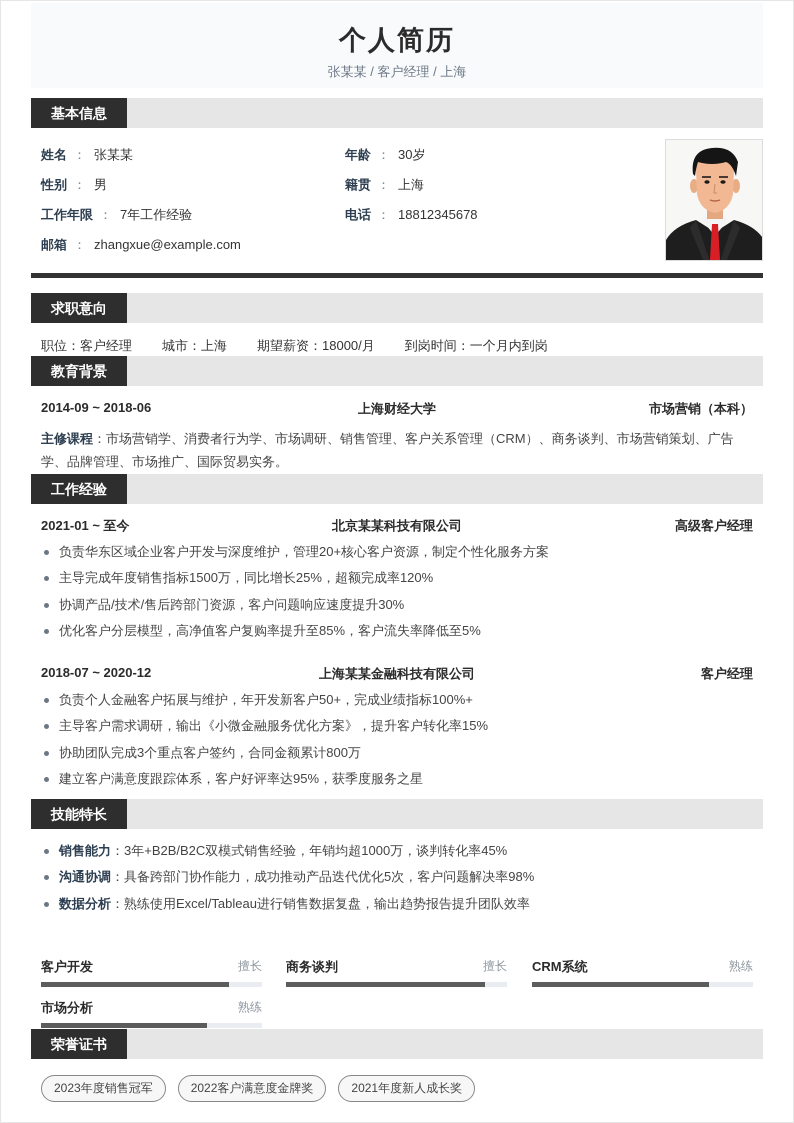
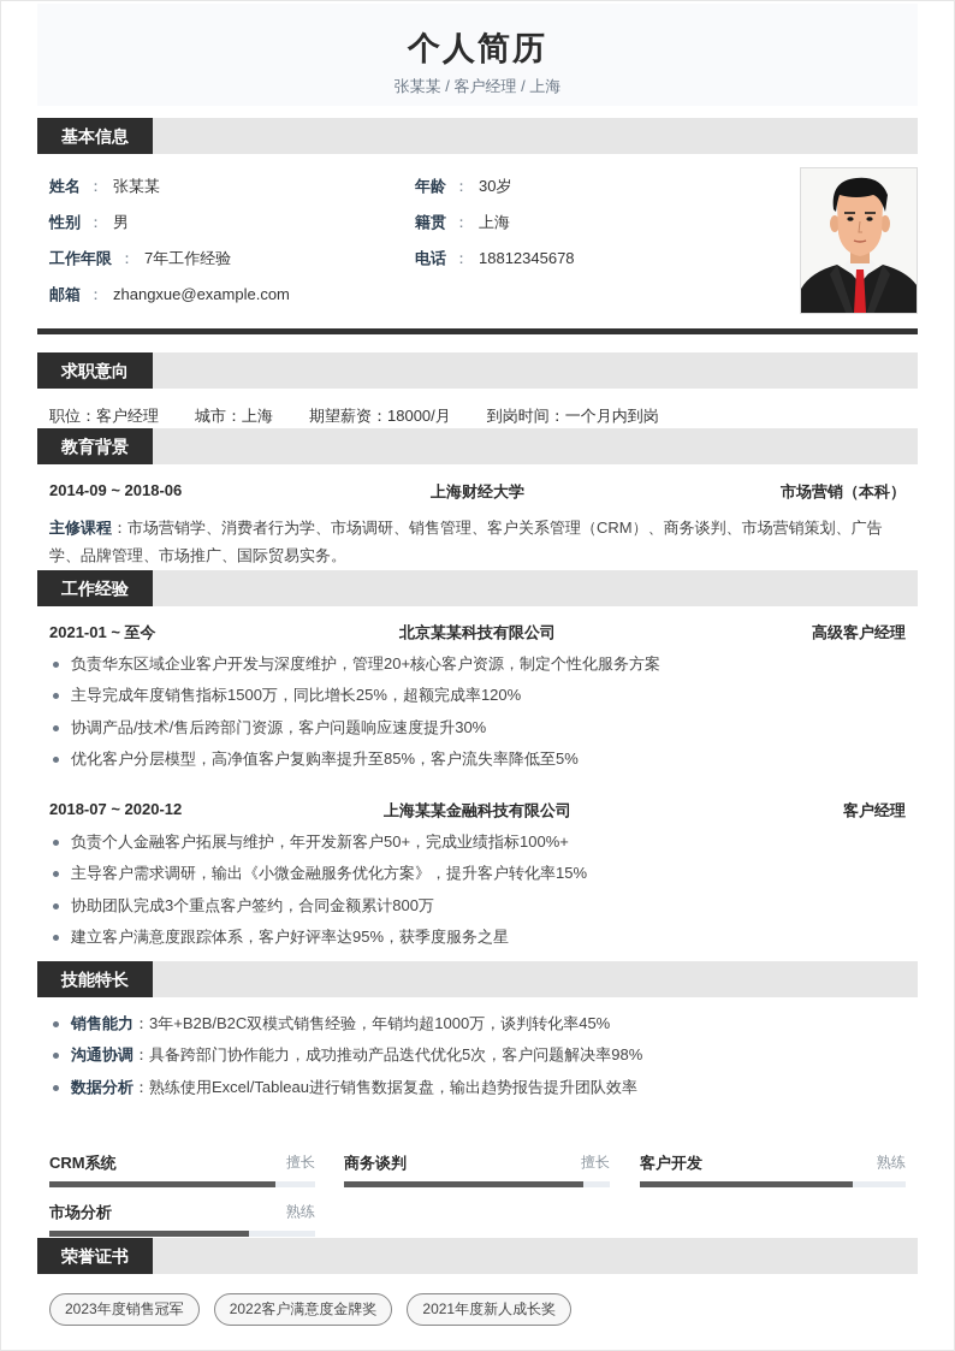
  个人简历
  张某某 / 客户经理 / 上海
  基本信息
  姓名 ： 张某某
  年龄 ： 30岁
  性别 ： 男
  籍贯 ： 上海
  工作年限 ： 7年工作经验
  电话 ： 18812345678
  邮箱 ： zhangxue@example.com
  求职意向
  职位：客户经理 城市：上海 期望薪资：18000/月 到岗时间：一个月内到岗
  教育背景
  2014-09 ~ 2018-06
  上海财经大学
  市场营销（本科）
  主修课程：市场营销学、消费者行为学、市场调研、销售管理、客户关系管理（CRM）、商务谈判、市场营销策划、广告学、品牌管理、市场推广、国际贸易实务。
  工作经验
  2021-01 ~ 至今
  北京某某科技有限公司
  高级客户经理
  负责华东区域企业客户开发与深度维护，管理20+核心客户资源，制定个性化服务方案
  主导完成年度销售指标1500万，同比增长25%，超额完成率120%
  协调产品/技术/售后跨部门资源，客户问题响应速度提升30%
  优化客户分层模型，高净值客户复购率提升至85%，客户流失率降低至5%
  2018-07 ~ 2020-12
  上海某某金融科技有限公司
  客户经理
  负责个人金融客户拓展与维护，年开发新客户50+，完成业绩指标100%+
  主导客户需求调研，输出《小微金融服务优化方案》，提升客户转化率15%
  协助团队完成3个重点客户签约，合同金额累计800万
  建立客户满意度跟踪体系，客户好评率达95%，获季度服务之星
  技能特长
  销售能力：3年+B2B/B2C双模式销售经验，年销均超1000万，谈判转化率45%
  沟通协调：具备跨部门协作能力，成功推动产品迭代优化5次，客户问题解决率98%
  数据分析：熟练使用Excel/Tableau进行销售数据复盘，输出趋势报告提升团队效率
- 客户开发
+ CRM系统
  擅长
  商务谈判
  擅长
- CRM系统
+ 客户开发
  熟练
  市场分析
  熟练
  荣誉证书
  2023年度销售冠军
  2022客户满意度金牌奖
  2021年度新人成长奖
